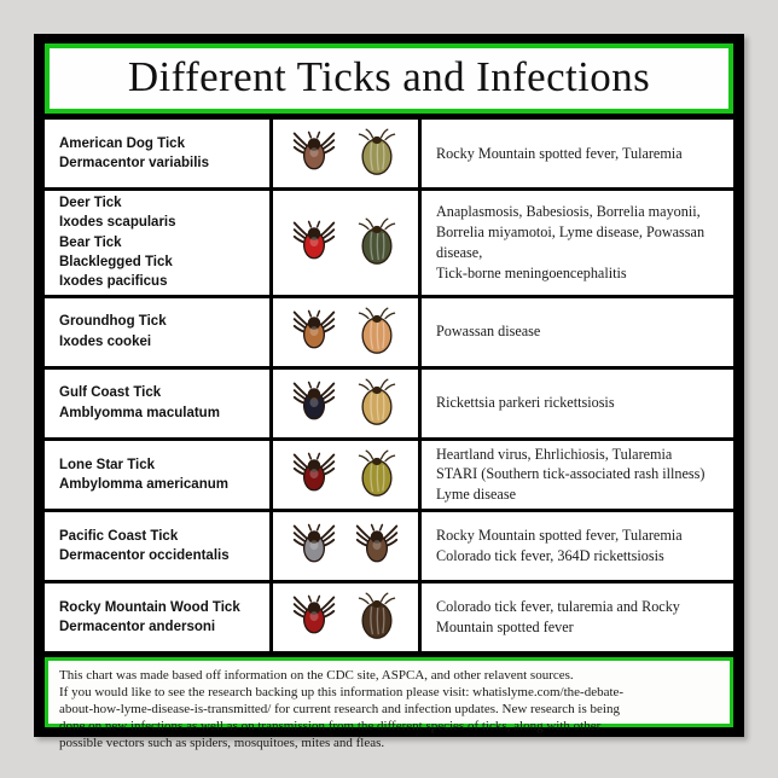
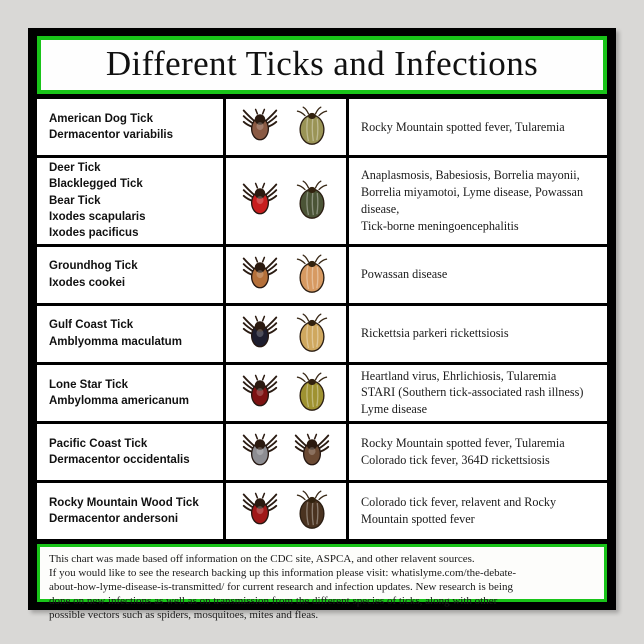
  Different Ticks and Infections
  American Dog Tick
  Dermacentor variabilis
  Rocky Mountain spotted fever, Tularemia
  Deer Tick
- Ixodes scapularis
+ Blacklegged Tick
  Bear Tick
- Blacklegged Tick
+ Ixodes scapularis
  Ixodes pacificus
  Anaplasmosis, Babesiosis, Borrelia mayonii,
  Borrelia miyamotoi, Lyme disease, Powassan disease,
  Tick-borne meningoencephalitis
  Groundhog Tick
  Ixodes cookei
  Powassan disease
  Gulf Coast Tick
  Amblyomma maculatum
  Rickettsia parkeri rickettsiosis
  Lone Star Tick
  Ambylomma americanum
  Heartland virus, Ehrlichiosis, Tularemia
  STARI (Southern tick-associated rash illness)
  Lyme disease
  Pacific Coast Tick
  Dermacentor occidentalis
  Rocky Mountain spotted fever, Tularemia
  Colorado tick fever, 364D rickettsiosis
  Rocky Mountain Wood Tick
  Dermacentor andersoni
- Colorado tick fever, tularemia and Rocky
+ Colorado tick fever, relavent and Rocky
  Mountain spotted fever
  This chart was made based off information on the CDC site, ASPCA, and other relavent sources.
  If you would like to see the research backing up this information please visit: whatislyme.com/the-debate-
  about-how-lyme-disease-is-transmitted/ for current research and infection updates. New research is being
  done on new infections as well as on transmission from the different species of ticks, along with other
  possible vectors such as spiders, mosquitoes, mites and fleas.
